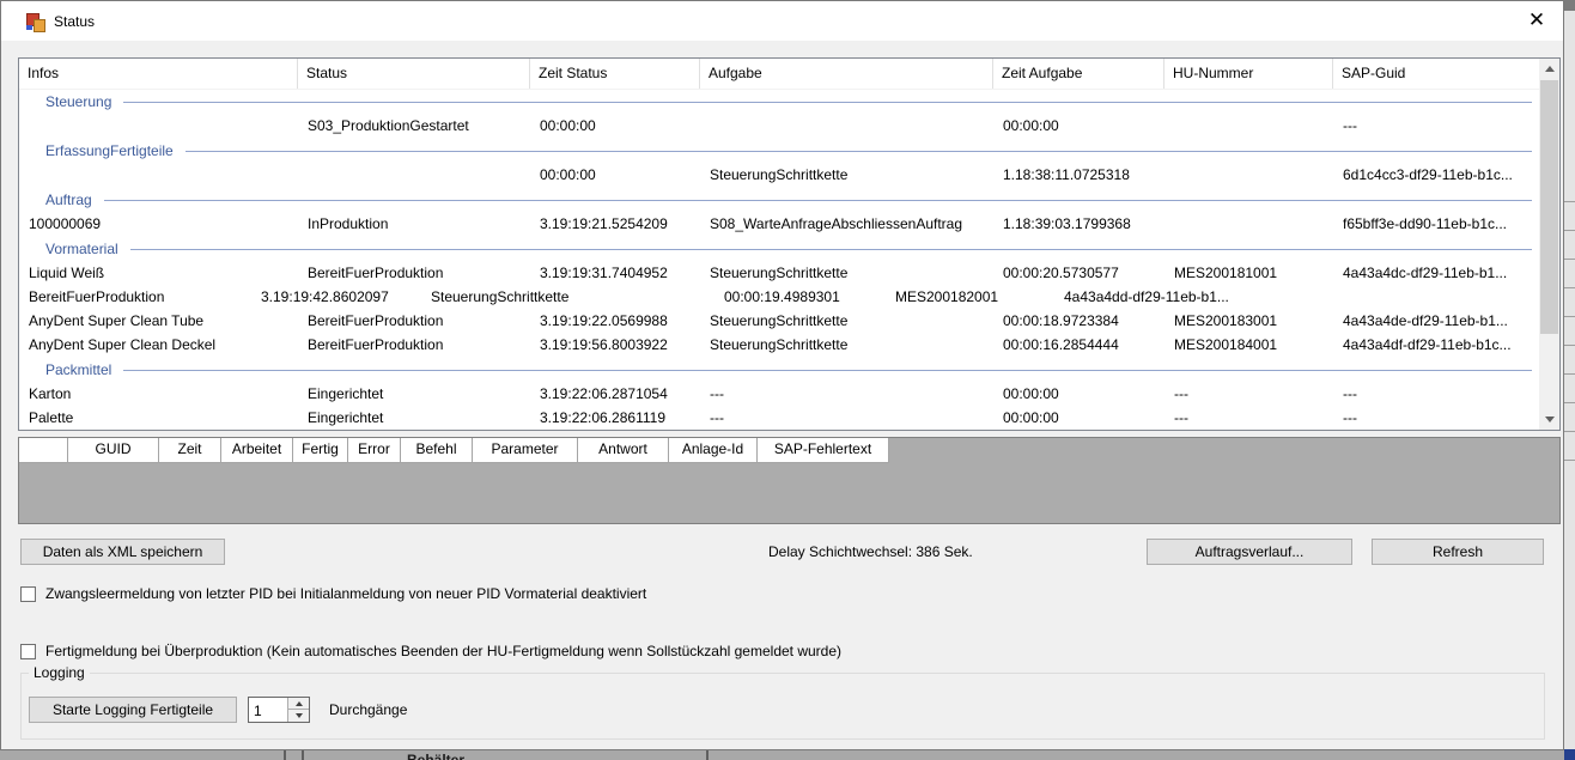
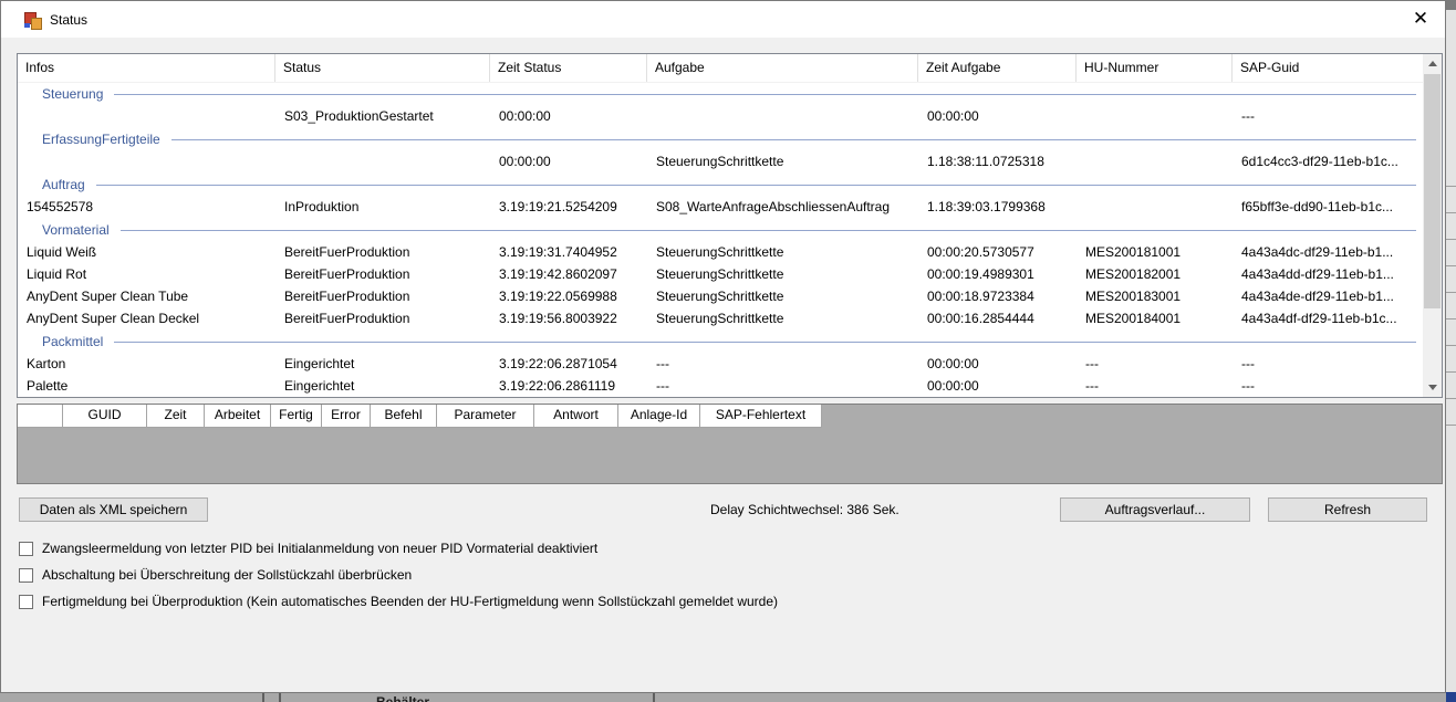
  Status
  ✕
  Infos
  Status
  Zeit Status
  Aufgabe
  Zeit Aufgabe
  HU-Nummer
  SAP-Guid
  Steuerung
  S03_ProduktionGestartet
  00:00:00
  00:00:00
  ---
  ErfassungFertigteile
  00:00:00
  SteuerungSchrittkette
  1.18:38:11.0725318
  6d1c4cc3-df29-11eb-b1c...
  Auftrag
- 100000069
+ 154552578
  InProduktion
  3.19:19:21.5254209
  S08_WarteAnfrageAbschliessenAuftrag
  1.18:39:03.1799368
  f65bff3e-dd90-11eb-b1c...
  Vormaterial
  Liquid Weiß
  BereitFuerProduktion
  3.19:19:31.7404952
  SteuerungSchrittkette
  00:00:20.5730577
  MES200181001
  4a43a4dc-df29-11eb-b1...
+ Liquid Rot
  BereitFuerProduktion
  3.19:19:42.8602097
  SteuerungSchrittkette
  00:00:19.4989301
  MES200182001
  4a43a4dd-df29-11eb-b1...
  AnyDent Super Clean Tube
  BereitFuerProduktion
  3.19:19:22.0569988
  SteuerungSchrittkette
  00:00:18.9723384
  MES200183001
  4a43a4de-df29-11eb-b1...
  AnyDent Super Clean Deckel
  BereitFuerProduktion
  3.19:19:56.8003922
  SteuerungSchrittkette
  00:00:16.2854444
  MES200184001
  4a43a4df-df29-11eb-b1c...
  Packmittel
  Karton
  Eingerichtet
  3.19:22:06.2871054
  ---
  00:00:00
  ---
  ---
  Palette
  Eingerichtet
  3.19:22:06.2861119
  ---
  00:00:00
  ---
  ---
  GUID
  Zeit
  Arbeitet
  Fertig
  Error
  Befehl
  Parameter
  Antwort
  Anlage-Id
  SAP-Fehlertext
  Daten als XML speichern
  Delay Schichtwechsel: 386 Sek.
  Auftragsverlauf...
  Refresh
  Zwangsleermeldung von letzter PID bei Initialanmeldung von neuer PID Vormaterial deaktiviert
+ Abschaltung bei Überschreitung der Sollstückzahl überbrücken
  Fertigmeldung bei Überproduktion (Kein automatisches Beenden der HU-Fertigmeldung wenn Sollstückzahl gemeldet wurde)
- Logging
- Starte Logging Fertigteile
- 1
- Durchgänge
